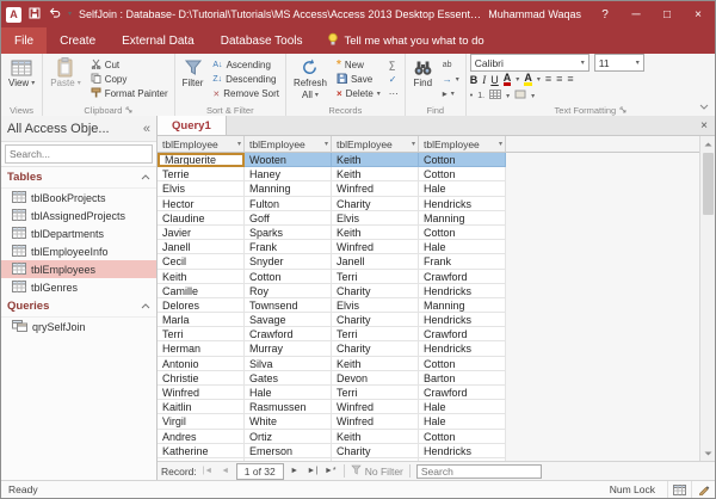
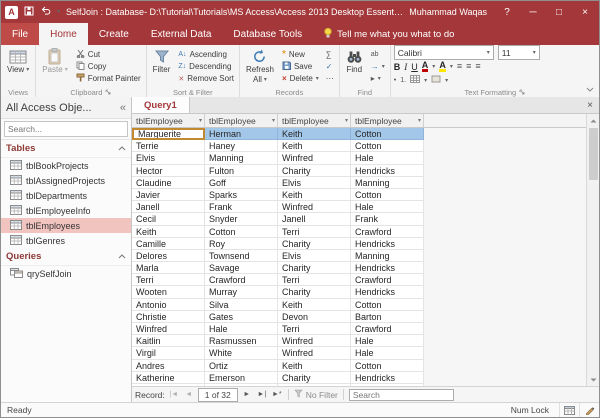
  A
  SelfJoin : Database- D:\Tutorial\Tutorials\MS Access\Access 2013 Desktop Essential
  Muhammad Waqas
  ?
  ─
  □
  ×
  File
+ Home
  Create
  External Data
  Database Tools
  Tell me what you what to do
  View
  Views
  Paste
  Cut
  Copy
  Format Painter
  Clipboard
  Filter
  Ascending
  Descending
  Remove Sort
  Sort & Filter
  Refresh
  All
  *
  New
  Save
  ×
  Delete
  ∑
  ✓
  ⋯
  Records
  Find
  →
  ▸
  Find
  Calibri
  11
  B
  I
  U
  A
  A
  ≡
  ≡
  ≡
  Text Formatting
  All Access Obje...
  «
  Search...
  Tables
  tblBookProjects
  tblAssignedProjects
  tblDepartments
  tblEmployeeInfo
  tblEmployees
  tblGenres
  Queries
  qrySelfJoin
  Query1
  ×
  tblEmployee
  tblEmployee
  tblEmployee
  tblEmployee
  Marguerite
- Wooten
+ Herman
  Keith
  Cotton
  Terrie
  Haney
  Keith
  Cotton
  Elvis
  Manning
  Winfred
  Hale
  Hector
  Fulton
  Charity
  Hendricks
  Claudine
  Goff
  Elvis
  Manning
  Javier
  Sparks
  Keith
  Cotton
  Janell
  Frank
  Winfred
  Hale
  Cecil
  Snyder
  Janell
  Frank
  Keith
  Cotton
  Terri
  Crawford
  Camille
  Roy
  Charity
  Hendricks
  Delores
  Townsend
  Elvis
  Manning
  Marla
  Savage
  Charity
  Hendricks
  Terri
  Crawford
  Terri
  Crawford
- Herman
+ Wooten
  Murray
  Charity
  Hendricks
  Antonio
  Silva
  Keith
  Cotton
  Christie
  Gates
  Devon
  Barton
  Winfred
  Hale
  Terri
  Crawford
  Kaitlin
  Rasmussen
  Winfred
  Hale
  Virgil
  White
  Winfred
  Hale
  Andres
  Ortiz
  Keith
  Cotton
  Katherine
  Emerson
  Charity
  Hendricks
  Record:
  1 of 32
  No Filter
  Search
  Ready
  Num Lock
